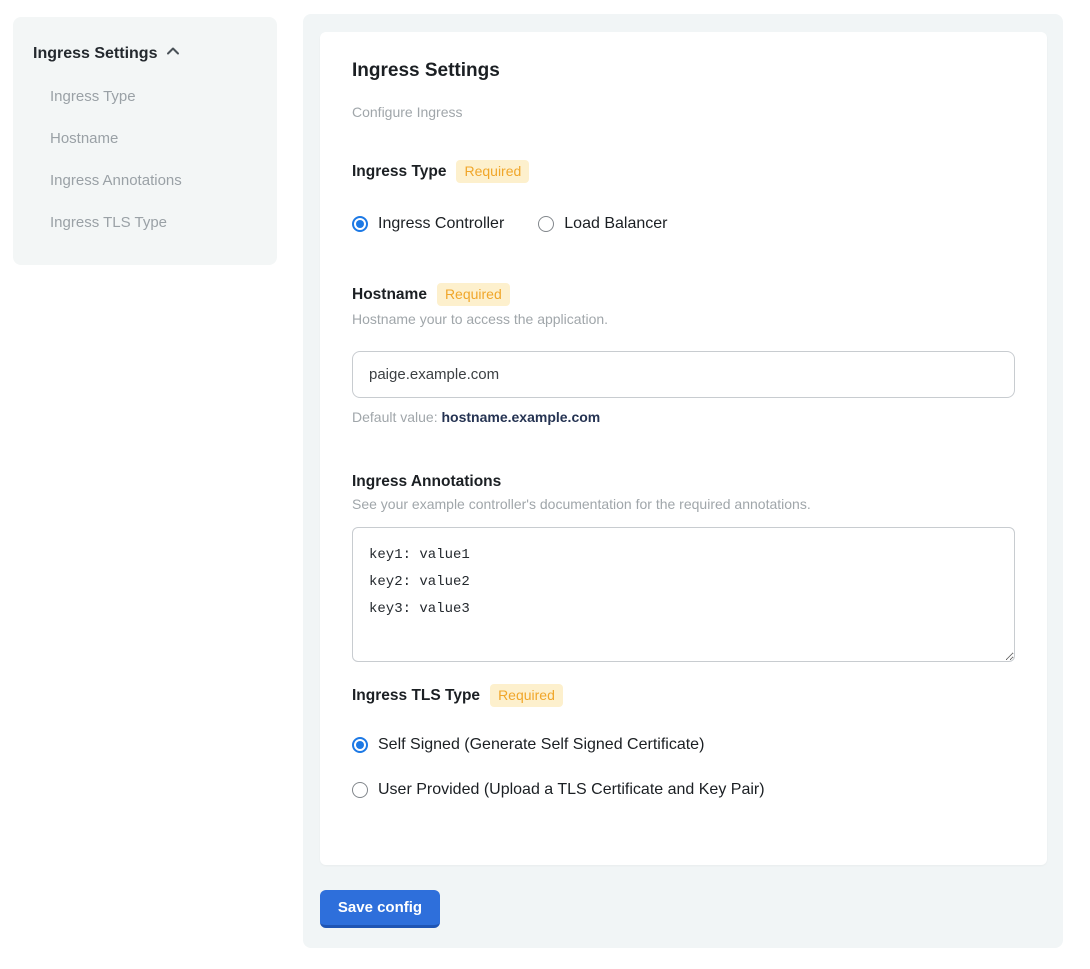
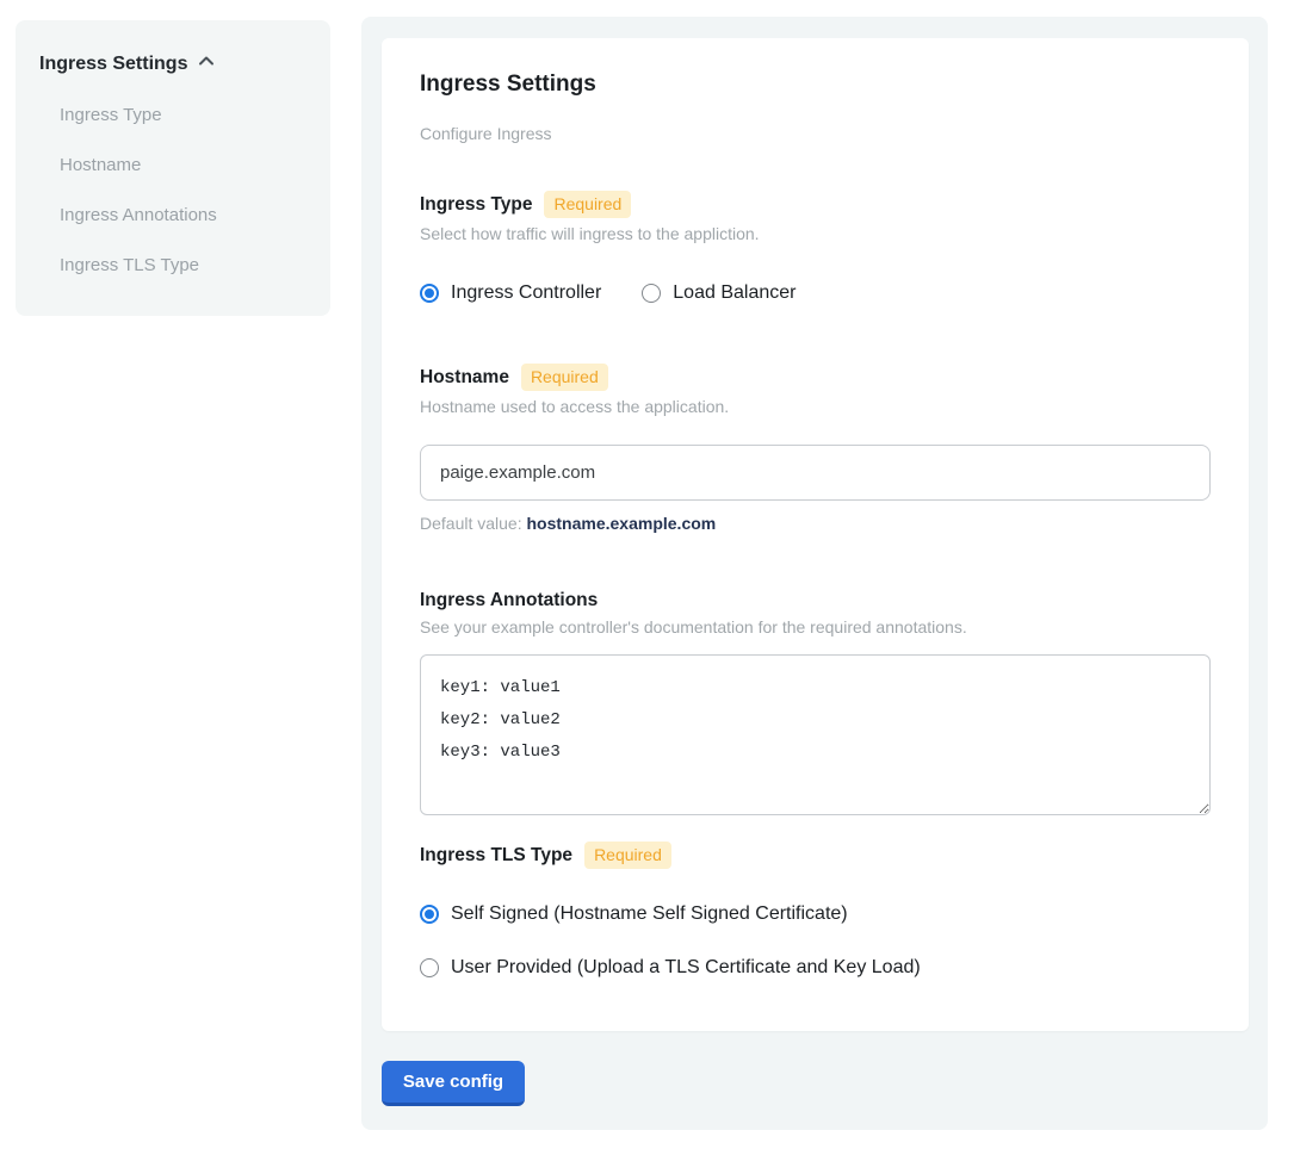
  Ingress Settings
  Ingress Type
  Hostname
  Ingress Annotations
  Ingress TLS Type
  Ingress Settings
  Configure Ingress
  Ingress Type
  Required
+ Select how traffic will ingress to the appliction.
  Ingress Controller
  Load Balancer
  Hostname
  Required
- Hostname your to access the application.
+ Hostname used to access the application.
  paige.example.com
  Default value: hostname.example.com
  Ingress Annotations
  See your example controller's documentation for the required annotations.
  key1: value1
  key2: value2
  key3: value3
  Ingress TLS Type
  Required
- Self Signed (Generate Self Signed Certificate)
+ Self Signed (Hostname Self Signed Certificate)
- User Provided (Upload a TLS Certificate and Key Pair)
+ User Provided (Upload a TLS Certificate and Key Load)
  Save config
